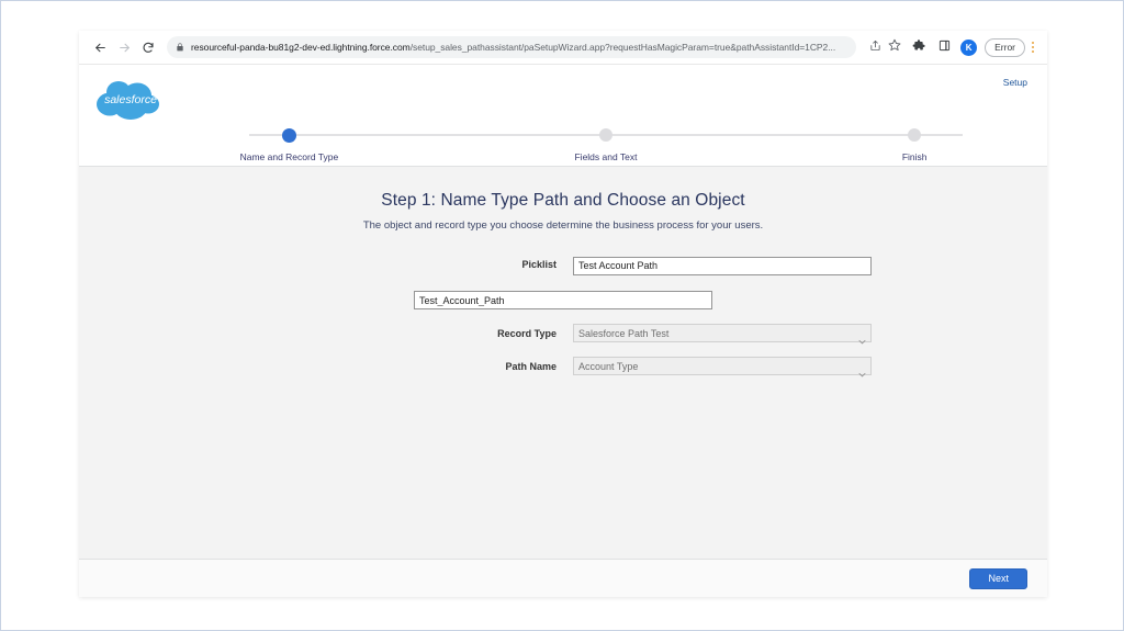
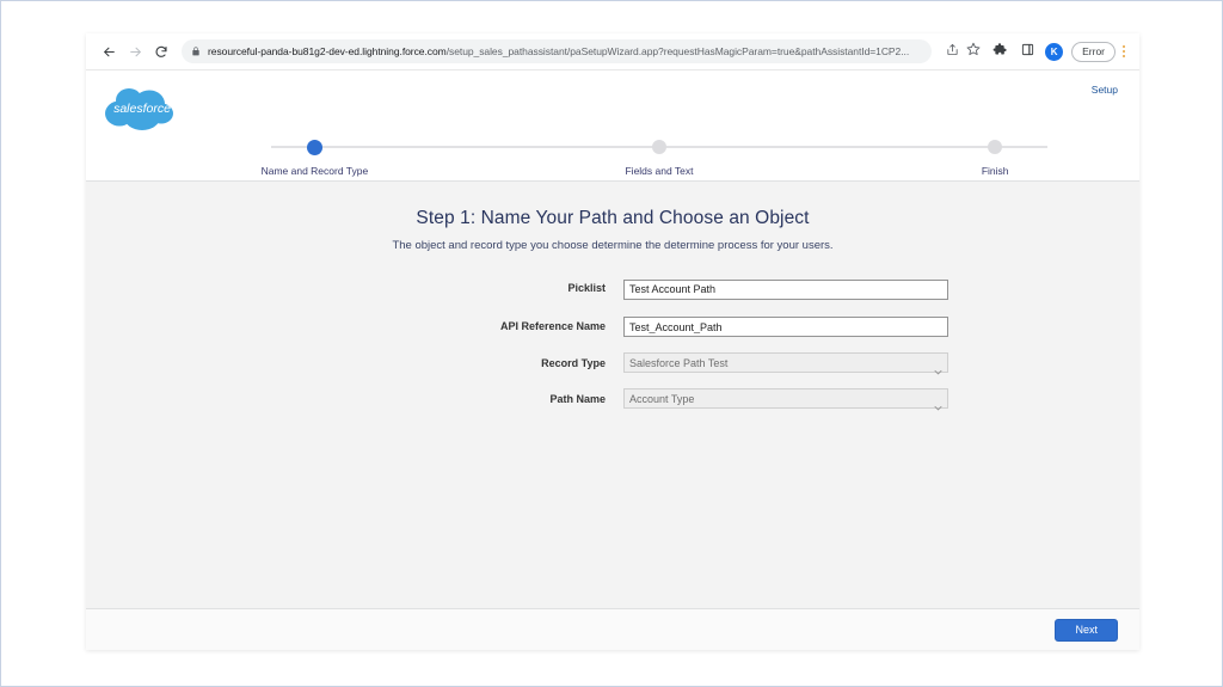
  resourceful-panda-bu81g2-dev-ed.lightning.force.com/setup_sales_pathassistant/paSetupWizard.app?requestHasMagicParam=true&pathAssistantId=1CP2...
  K
  Error
  salesforce
  Setup
  Name and Record Type
  Fields and Text
  Finish
- Step 1: Name Type Path and Choose an Object
+ Step 1: Name Your Path and Choose an Object
- The object and record type you choose determine the business process for your users.
+ The object and record type you choose determine the determine process for your users.
  Picklist
  Test Account Path
+ API Reference Name
  Test_Account_Path
  Record Type
  Salesforce Path Test
  Path Name
  Account Type
  Next
